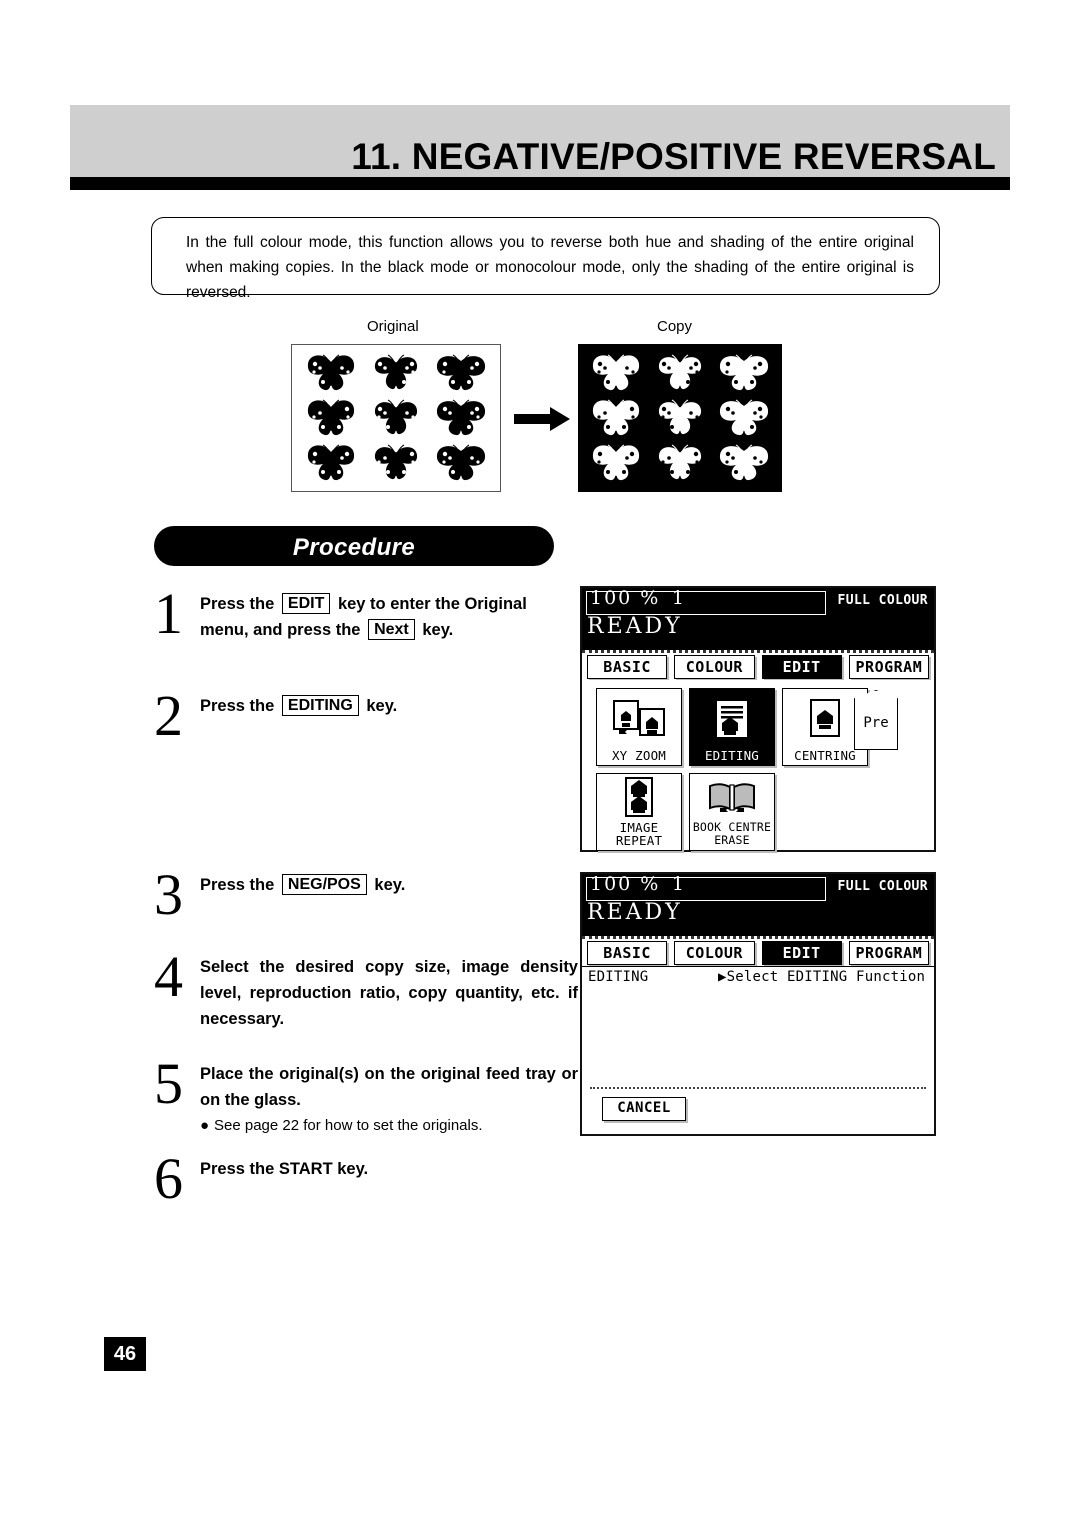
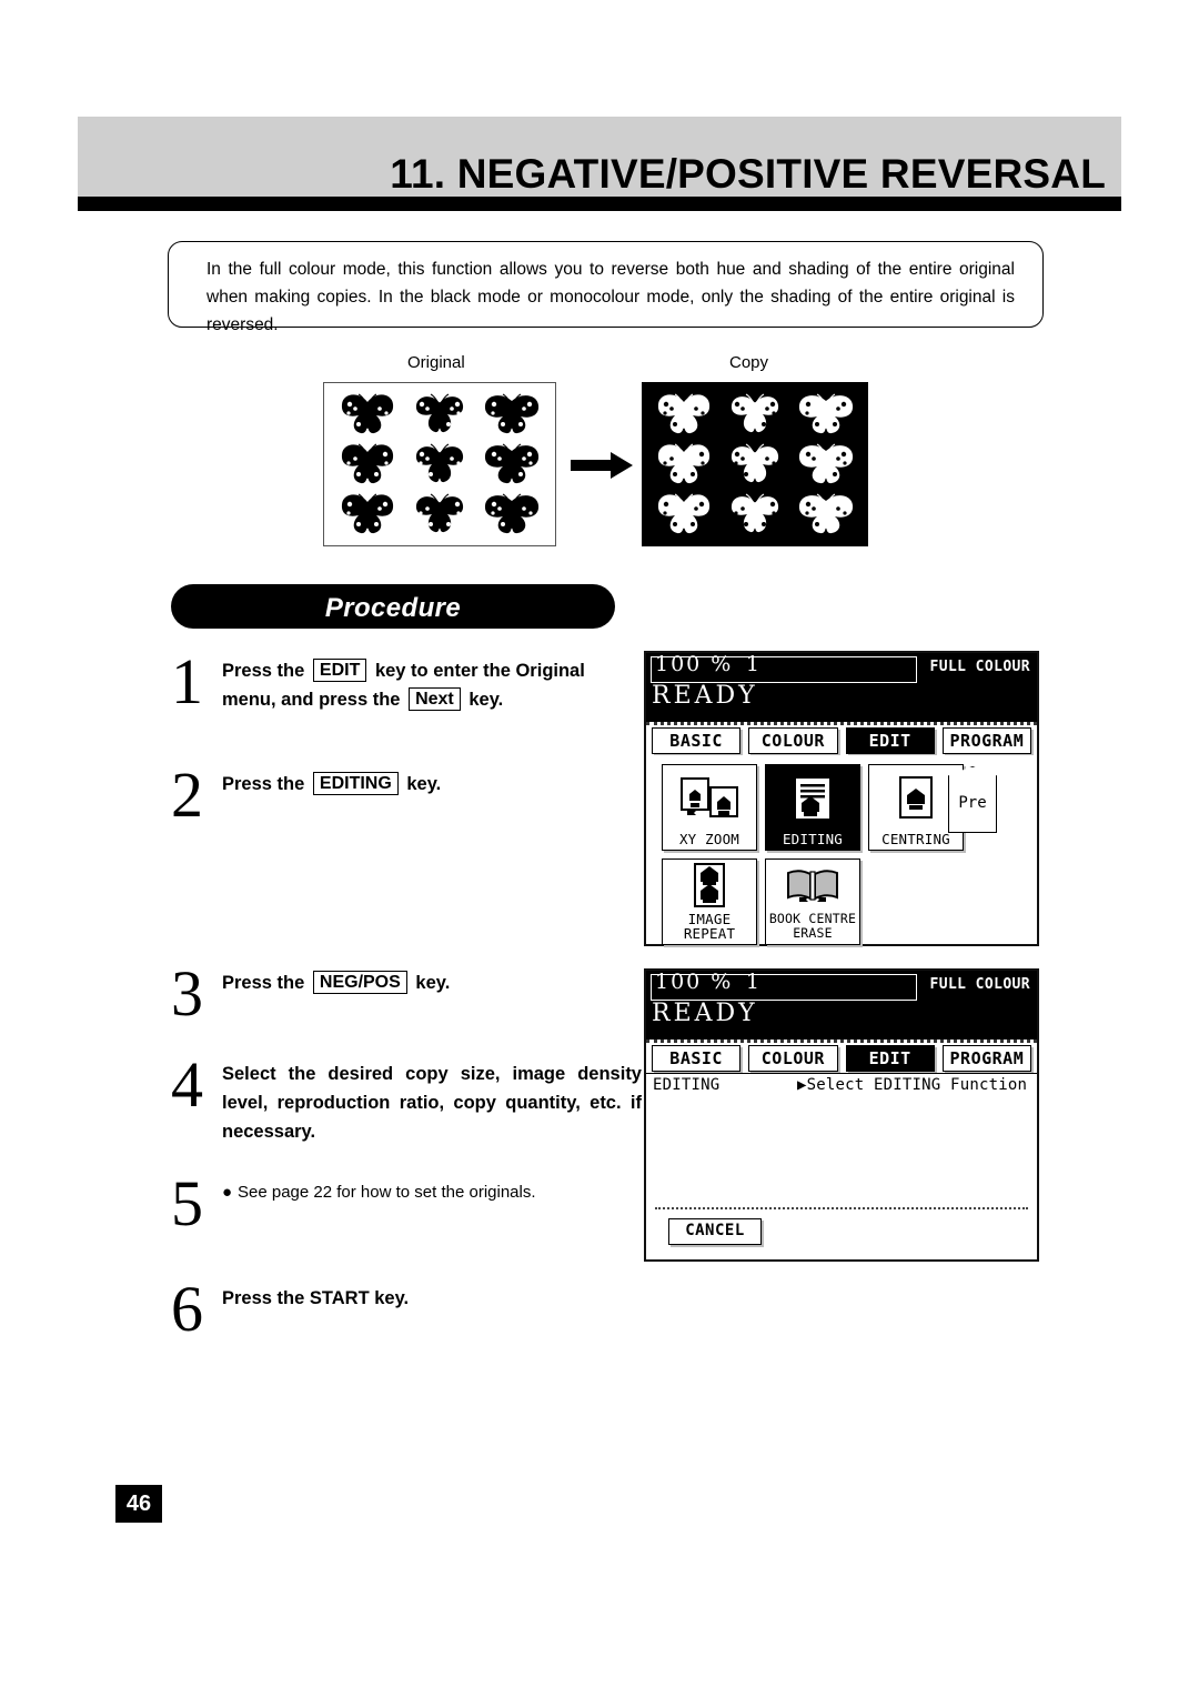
  11. NEGATIVE/POSITIVE REVERSAL
  In the full colour mode, this function allows you to reverse both hue and shading of the entire original when making copies. In the black mode or monocolour mode, only the shading of the entire original is reversed.
  Original
  Copy
  Procedure
  1
  Press the EDIT key to enter the Original
  menu, and press the Next key.
  2
  Press the EDITING key.
  3
  Press the NEG/POS key.
  4
  Select the desired copy size, image density level, reproduction ratio, copy quantity, etc. if necessary.
  5
- Place the original(s) on the original feed tray or on the glass.
  ● See page 22 for how to set the originals.
  6
  Press the START key.
  100 %
  1
  FULL COLOUR
  READY
  BASIC
  COLOUR
  EDIT
  PROGRAM
  XY ZOOM
  EDITING
  CENTRING
  IMAGE REPEAT
  BOOK CENTRE ERASE
  Pre
  100 %
  1
  FULL COLOUR
  READY
  BASIC
  COLOUR
  EDIT
  PROGRAM
  EDITING
  ▶Select EDITING Function
  CANCEL
  46
